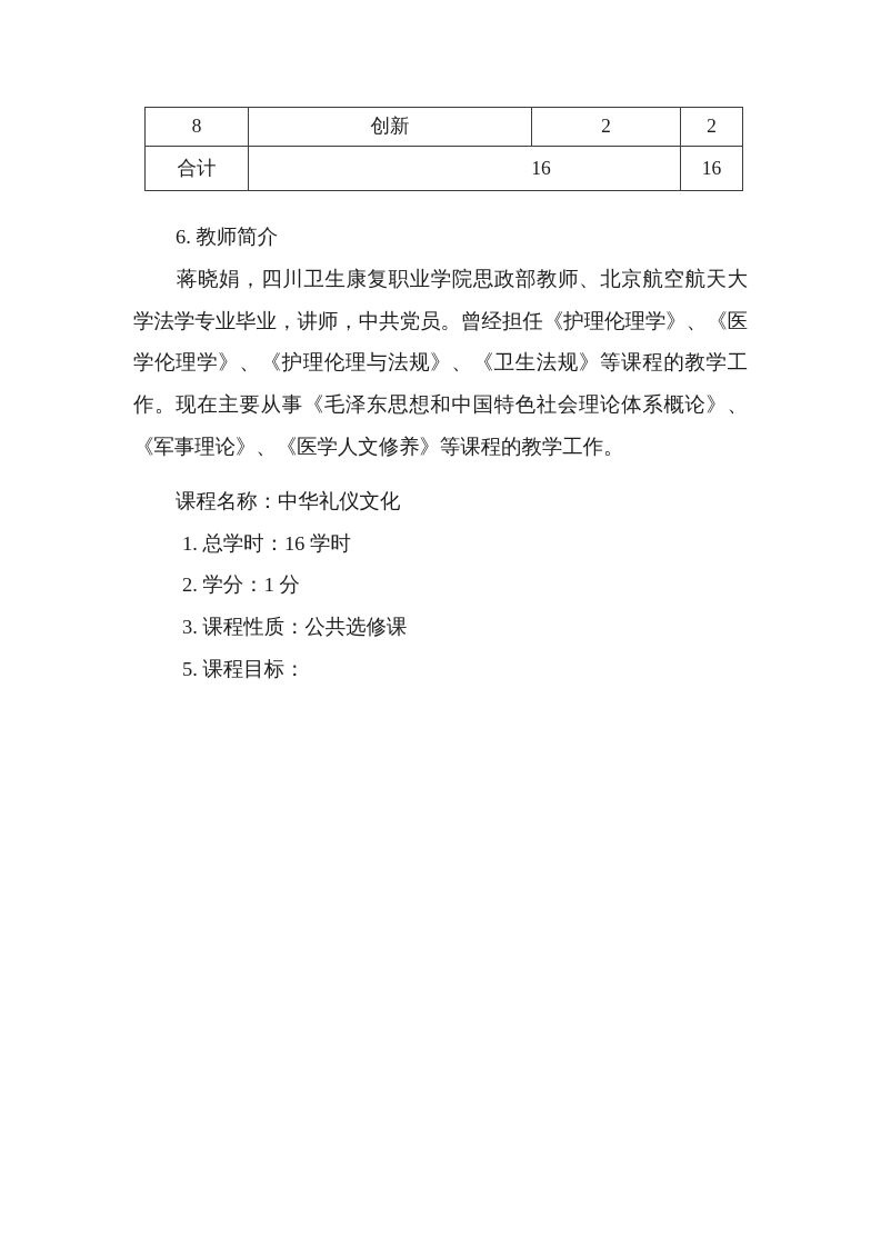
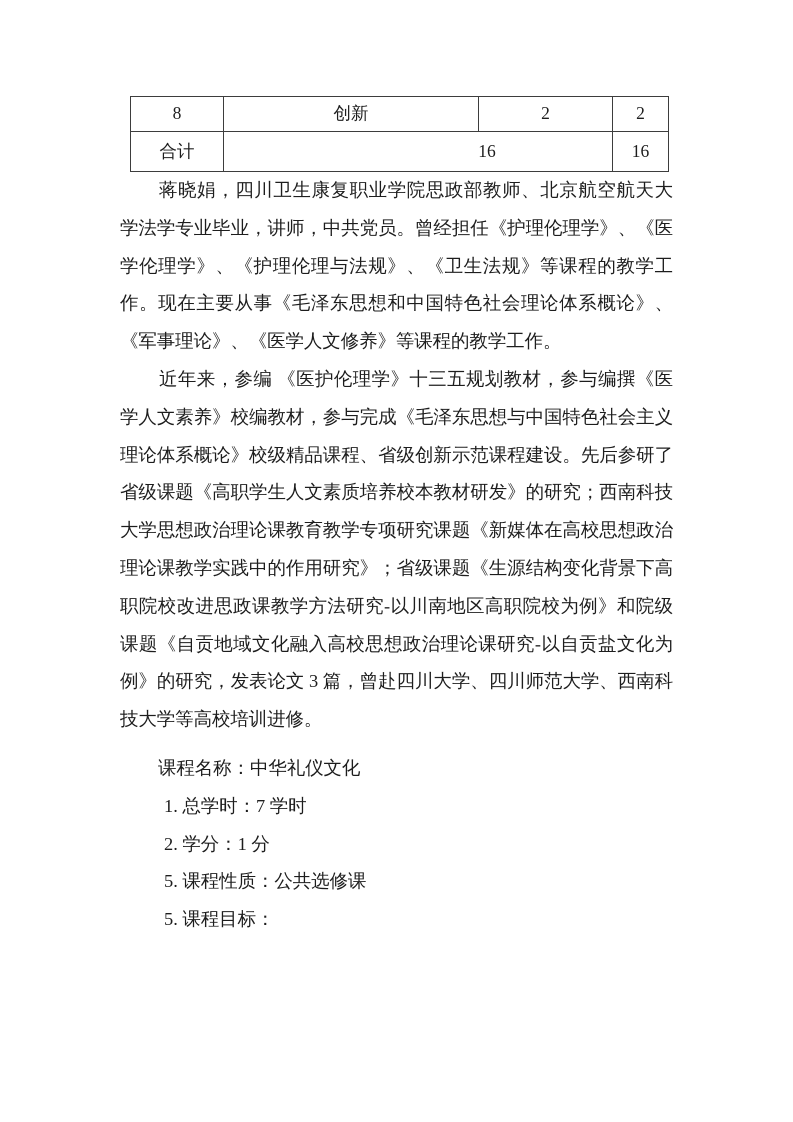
  8	创新	2	2
  合计	16	16
- 6. 教师简介
  蒋晓娟，四川卫生康复职业学院思政部教师、北京航空航天大学法学专业毕业，讲师，中共党员。曾经担任《护理伦理学》、《医学伦理学》、《护理伦理与法规》、《卫生法规》等课程的教学工作。现在主要从事《毛泽东思想和中国特色社会理论体系概论》、《军事理论》、《医学人文修养》等课程的教学工作。
+ 近年来，参编 《医护伦理学》十三五规划教材，参与编撰《医学人文素养》校编教材，参与完成《毛泽东思想与中国特色社会主义理论体系概论》校级精品课程、省级创新示范课程建设。先后参研了省级课题《高职学生人文素质培养校本教材研发》的研究；西南科技大学思想政治理论课教育教学专项研究课题《新媒体在高校思想政治理论课教学实践中的作用研究》；省级课题《生源结构变化背景下高职院校改进思政课教学方法研究-以川南地区高职院校为例》和院级课题《自贡地域文化融入高校思想政治理论课研究-以自贡盐文化为例》的研究，发表论文 3 篇，曾赴四川大学、四川师范大学、西南科技大学等高校培训进修。
  课程名称：中华礼仪文化
- 1. 总学时：16 学时
+ 1. 总学时：7 学时
  2. 学分：1 分
- 3. 课程性质：公共选修课
+ 5. 课程性质：公共选修课
  5. 课程目标：
